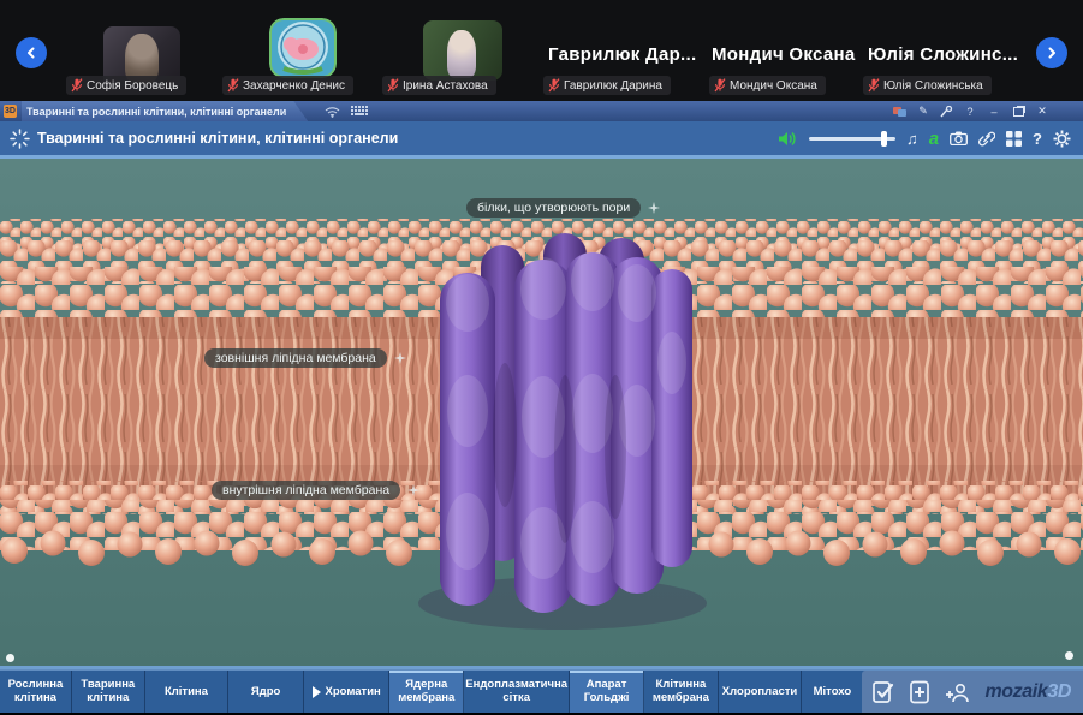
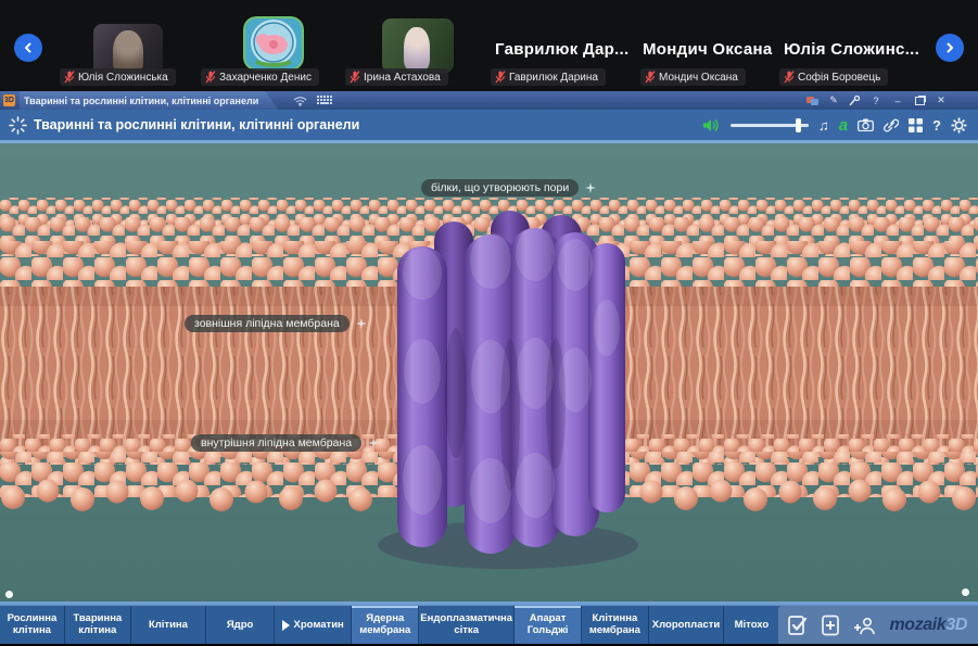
- Софія Боровець
+ Юлія Сложинська
  Захарченко Денис
  Ірина Астахова
  Гаврилюк Дар...
  Гаврилюк Дарина
  Мондич Оксана
  Мондич Оксана
  Юлія Сложинс...
- Юлія Сложинська
+ Софія Боровець
  Тваринні та рослинні клітини, клітинні органели
  ✎
  ?
  –
  ✕
  Тваринні та рослинні клітини, клітинні органели
  ♫
  a
  ?
  білки, що утворюють пори
  зовнішня ліпідна мембрана
  внутрішня ліпідна мембрана
  Рослинна клітина
  Тваринна клітина
  Клітина
  Ядро
  Хроматин
  Ядерна мембрана
  Ендоплазматична сітка
  Апарат Гольджі
  Клітинна мембрана
  Хлоропласти
  Мітохо
  mozaik3D
